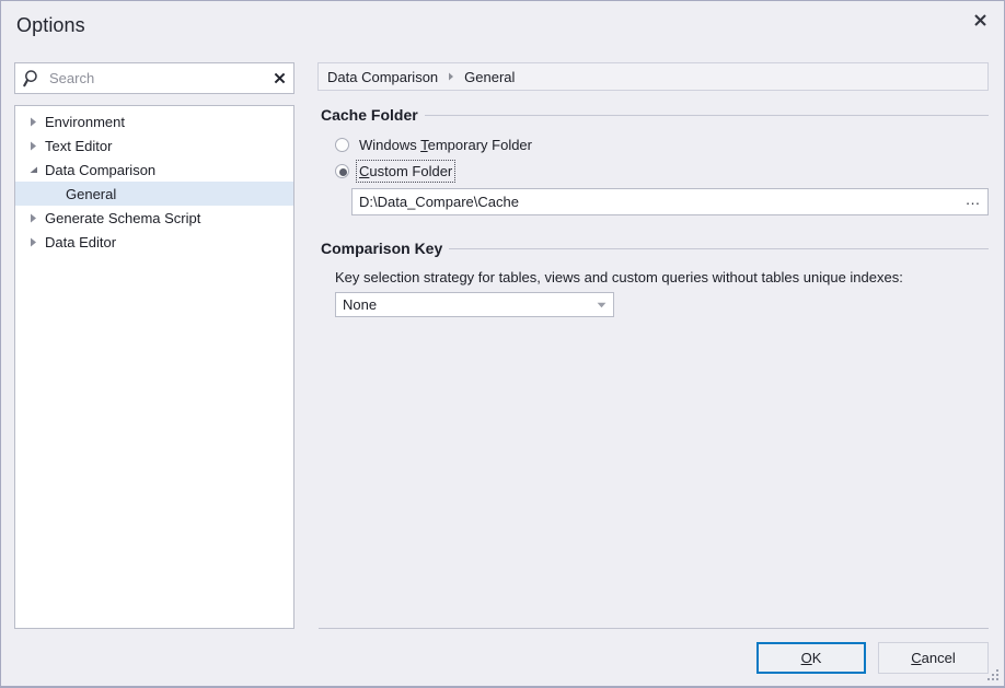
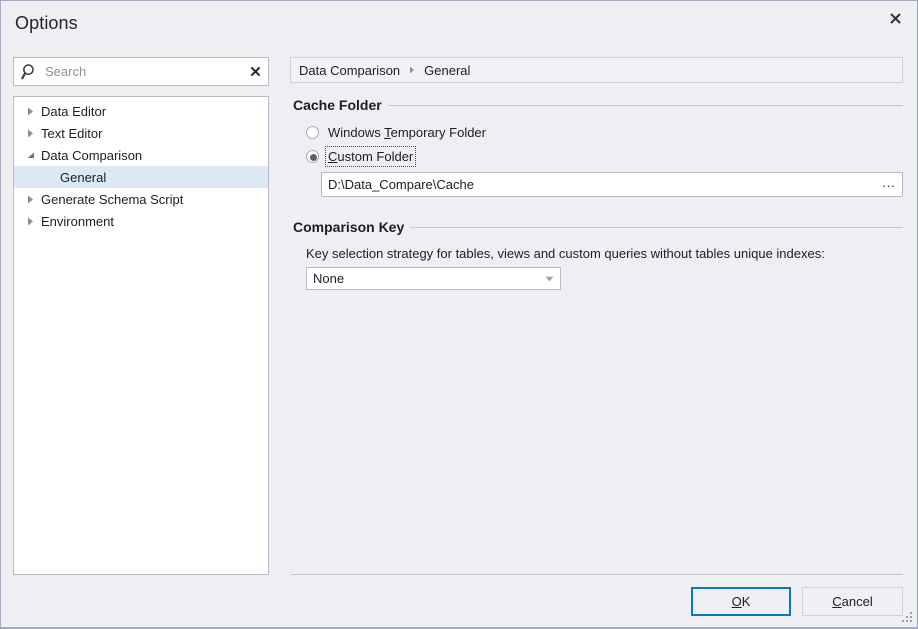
  Options
  Search
- Environment
+ Data Editor
  Text Editor
  Data Comparison
  General
  Generate Schema Script
- Data Editor
+ Environment
  Data Comparison
  General
  Cache Folder
  Windows Temporary Folder
  Custom Folder
  D:\Data_Compare\Cache
  …
  Comparison Key
  Key selection strategy for tables, views and custom queries without tables unique indexes:
  None
  OK
  Cancel
